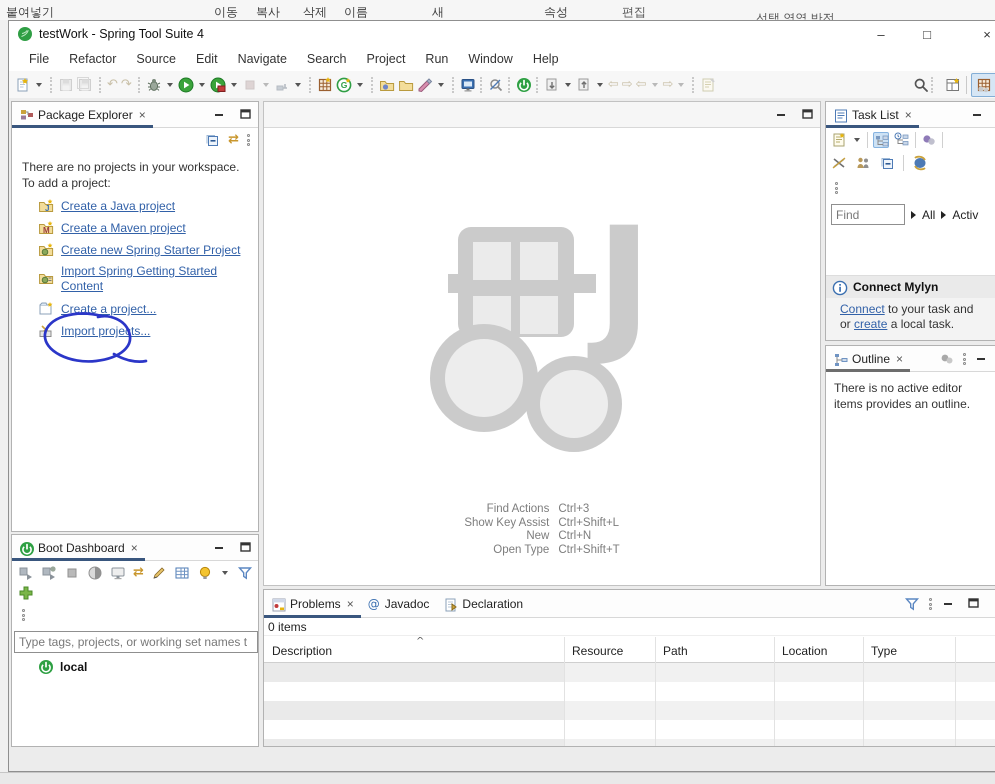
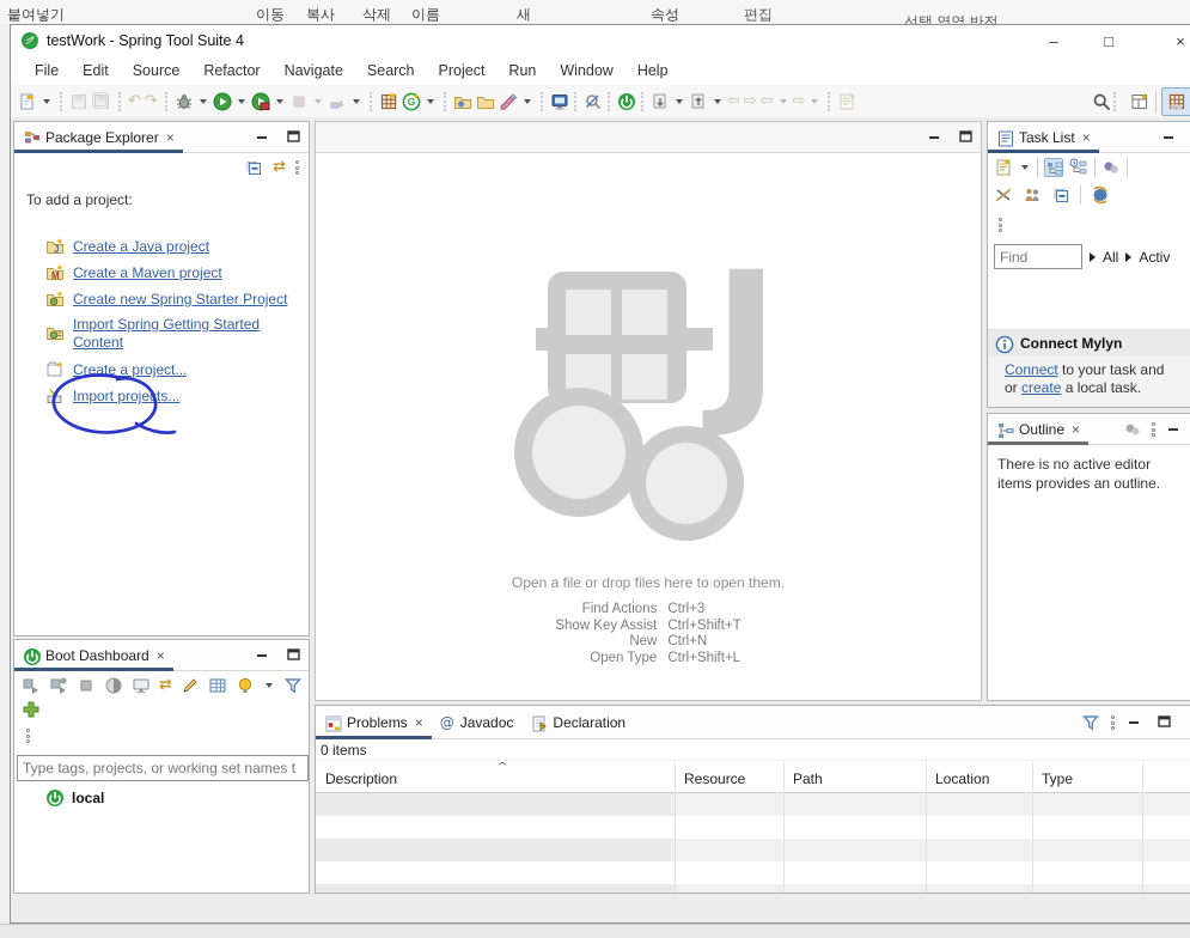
  붙여넣기
  이동
  복사
  삭제
  이름
  새
  속성
  편집
  선택 영역 반전
  testWork - Spring Tool Suite 4
  –
  □
  ×
  File
- Refactor
+ Edit
  Source
- Edit
+ Refactor
  Navigate
  Search
  Project
  Run
  Window
  Help
  ↶
  ↷
  G
  ⇦
  ⇨
  ⇦
  ⇨
  Package Explorer
  ×
  ⇄
- There are no projects in your workspace.
  To add a project:
  J
  Create a Java project
  M
  Create a Maven project
  Create new Spring Starter Project
  Import Spring Getting Started
  Content
  Create a project...
  Import projets...
  Boot Dashboard
  ×
  ⇄
  Type tags, projects, or working set names t
  local
  J
+ Open a file or drop files here to open them.
  Find Actions
  Show Key Assist
  New
  Open Type
  Ctrl+3
- Ctrl+Shift+L
+ Ctrl+Shift+T
  Ctrl+N
- Ctrl+Shift+T
+ Ctrl+Shift+L
  Task List
  ×
  Find
  All
  Activ
  Connect Mylyn
  Connect to your task and
  or create a local task.
  Outline
  ×
  There is no active editor items provides an outline.
  Problems
  ×
  @
  Javadoc
  Declaration
  0 items
  ^
  Description
  Resource
  Path
  Location
  Type
